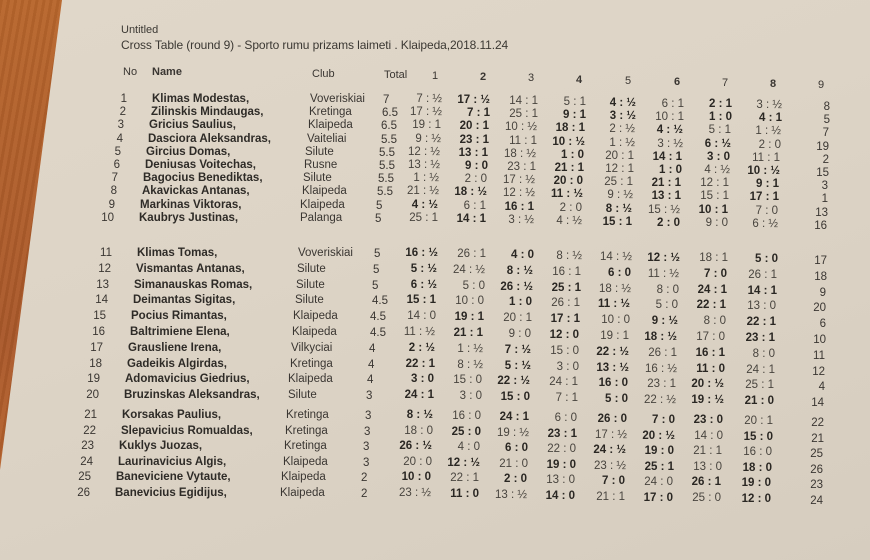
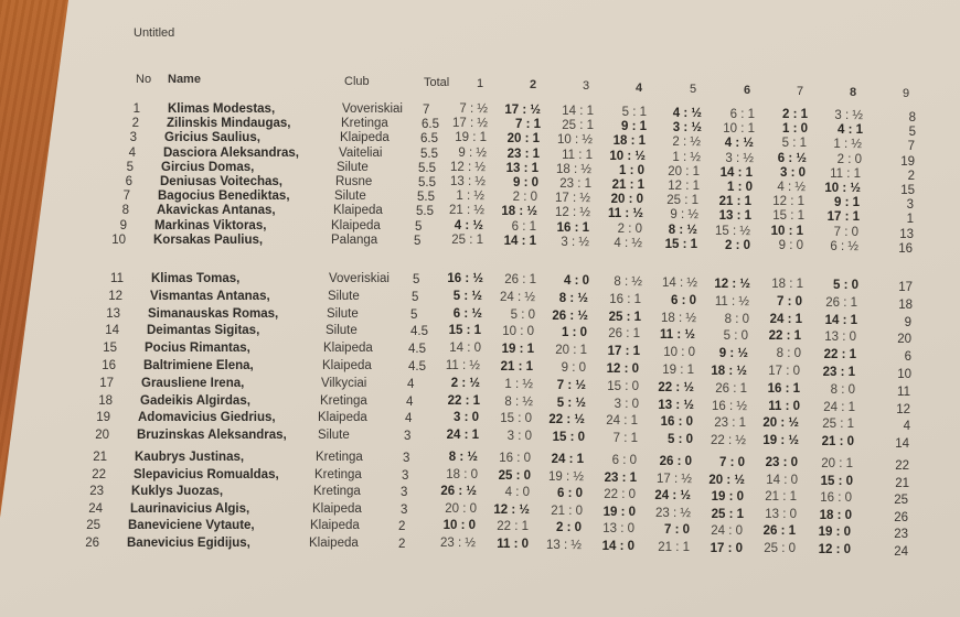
  Untitled
- Cross Table (round 9) - Sporto rumu prizams laimeti . Klaipeda,2018.11.24
  No
  Name
  Club
  Total
  1
  2
  3
  4
  5
  6
  7
  8
  9
  1
  Klimas Modestas,
  Voveriskiai
  7
  7 : ½
  17 : ½
  14 : 1
  5 : 1
  4 : ½
  6 : 1
  2 : 1
  3 : ½
  8
  2
  Zilinskis Mindaugas,
  Kretinga
  6.5
  17 : ½
  7 : 1
  25 : 1
  9 : 1
  3 : ½
  10 : 1
  1 : 0
  4 : 1
  5
  3
  Gricius Saulius,
  Klaipeda
  6.5
  19 : 1
  20 : 1
  10 : ½
  18 : 1
  2 : ½
  4 : ½
  5 : 1
  1 : ½
  7
  4
  Dasciora Aleksandras,
  Vaiteliai
  5.5
  9 : ½
  23 : 1
  11 : 1
  10 : ½
  1 : ½
  3 : ½
  6 : ½
  2 : 0
  19
  5
  Gircius Domas,
  Silute
  5.5
  12 : ½
  13 : 1
  18 : ½
  1 : 0
  20 : 1
  14 : 1
  3 : 0
  11 : 1
  2
  6
  Deniusas Voitechas,
  Rusne
  5.5
  13 : ½
  9 : 0
  23 : 1
  21 : 1
  12 : 1
  1 : 0
  4 : ½
  10 : ½
  15
  7
  Bagocius Benediktas,
  Silute
  5.5
  1 : ½
  2 : 0
  17 : ½
  20 : 0
  25 : 1
  21 : 1
  12 : 1
  9 : 1
  3
  8
  Akavickas Antanas,
  Klaipeda
  5.5
  21 : ½
  18 : ½
  12 : ½
  11 : ½
  9 : ½
  13 : 1
  15 : 1
  17 : 1
  1
  9
  Markinas Viktoras,
  Klaipeda
  5
  4 : ½
  6 : 1
  16 : 1
  2 : 0
  8 : ½
  15 : ½
  10 : 1
  7 : 0
  13
  10
- Kaubrys Justinas,
+ Korsakas Paulius,
  Palanga
  5
  25 : 1
  14 : 1
  3 : ½
  4 : ½
  15 : 1
  2 : 0
  9 : 0
  6 : ½
  16
  11
  Klimas Tomas,
  Voveriskiai
  5
  16 : ½
  26 : 1
  4 : 0
  8 : ½
  14 : ½
  12 : ½
  18 : 1
  5 : 0
  17
  12
  Vismantas Antanas,
  Silute
  5
  5 : ½
  24 : ½
  8 : ½
  16 : 1
  6 : 0
  11 : ½
  7 : 0
  26 : 1
  18
  13
  Simanauskas Romas,
  Silute
  5
  6 : ½
  5 : 0
  26 : ½
  25 : 1
  18 : ½
  8 : 0
  24 : 1
  14 : 1
  9
  14
  Deimantas Sigitas,
  Silute
  4.5
  15 : 1
  10 : 0
  1 : 0
  26 : 1
  11 : ½
  5 : 0
  22 : 1
  13 : 0
  20
  15
  Pocius Rimantas,
  Klaipeda
  4.5
  14 : 0
  19 : 1
  20 : 1
  17 : 1
  10 : 0
  9 : ½
  8 : 0
  22 : 1
  6
  16
  Baltrimiene Elena,
  Klaipeda
  4.5
  11 : ½
  21 : 1
  9 : 0
  12 : 0
  19 : 1
  18 : ½
  17 : 0
  23 : 1
  10
  17
  Grausliene Irena,
  Vilkyciai
  4
  2 : ½
  1 : ½
  7 : ½
  15 : 0
  22 : ½
  26 : 1
  16 : 1
  8 : 0
  11
  18
  Gadeikis Algirdas,
  Kretinga
  4
  22 : 1
  8 : ½
  5 : ½
  3 : 0
  13 : ½
  16 : ½
  11 : 0
  24 : 1
  12
  19
  Adomavicius Giedrius,
  Klaipeda
  4
  3 : 0
  15 : 0
  22 : ½
  24 : 1
  16 : 0
  23 : 1
  20 : ½
  25 : 1
  4
  20
  Bruzinskas Aleksandras,
  Silute
  3
  24 : 1
  3 : 0
  15 : 0
  7 : 1
  5 : 0
  22 : ½
  19 : ½
  21 : 0
  14
  21
- Korsakas Paulius,
+ Kaubrys Justinas,
  Kretinga
  3
  8 : ½
  16 : 0
  24 : 1
  6 : 0
  26 : 0
  7 : 0
  23 : 0
  20 : 1
  22
  22
  Slepavicius Romualdas,
  Kretinga
  3
  18 : 0
  25 : 0
  19 : ½
  23 : 1
  17 : ½
  20 : ½
  14 : 0
  15 : 0
  21
  23
  Kuklys Juozas,
  Kretinga
  3
  26 : ½
  4 : 0
  6 : 0
  22 : 0
  24 : ½
  19 : 0
  21 : 1
  16 : 0
  25
  24
  Laurinavicius Algis,
  Klaipeda
  3
  20 : 0
  12 : ½
  21 : 0
  19 : 0
  23 : ½
  25 : 1
  13 : 0
  18 : 0
  26
  25
  Baneviciene Vytaute,
  Klaipeda
  2
  10 : 0
  22 : 1
  2 : 0
  13 : 0
  7 : 0
  24 : 0
  26 : 1
  19 : 0
  23
  26
  Banevicius Egidijus,
  Klaipeda
  2
  23 : ½
  11 : 0
  13 : ½
  14 : 0
  21 : 1
  17 : 0
  25 : 0
  12 : 0
  24
